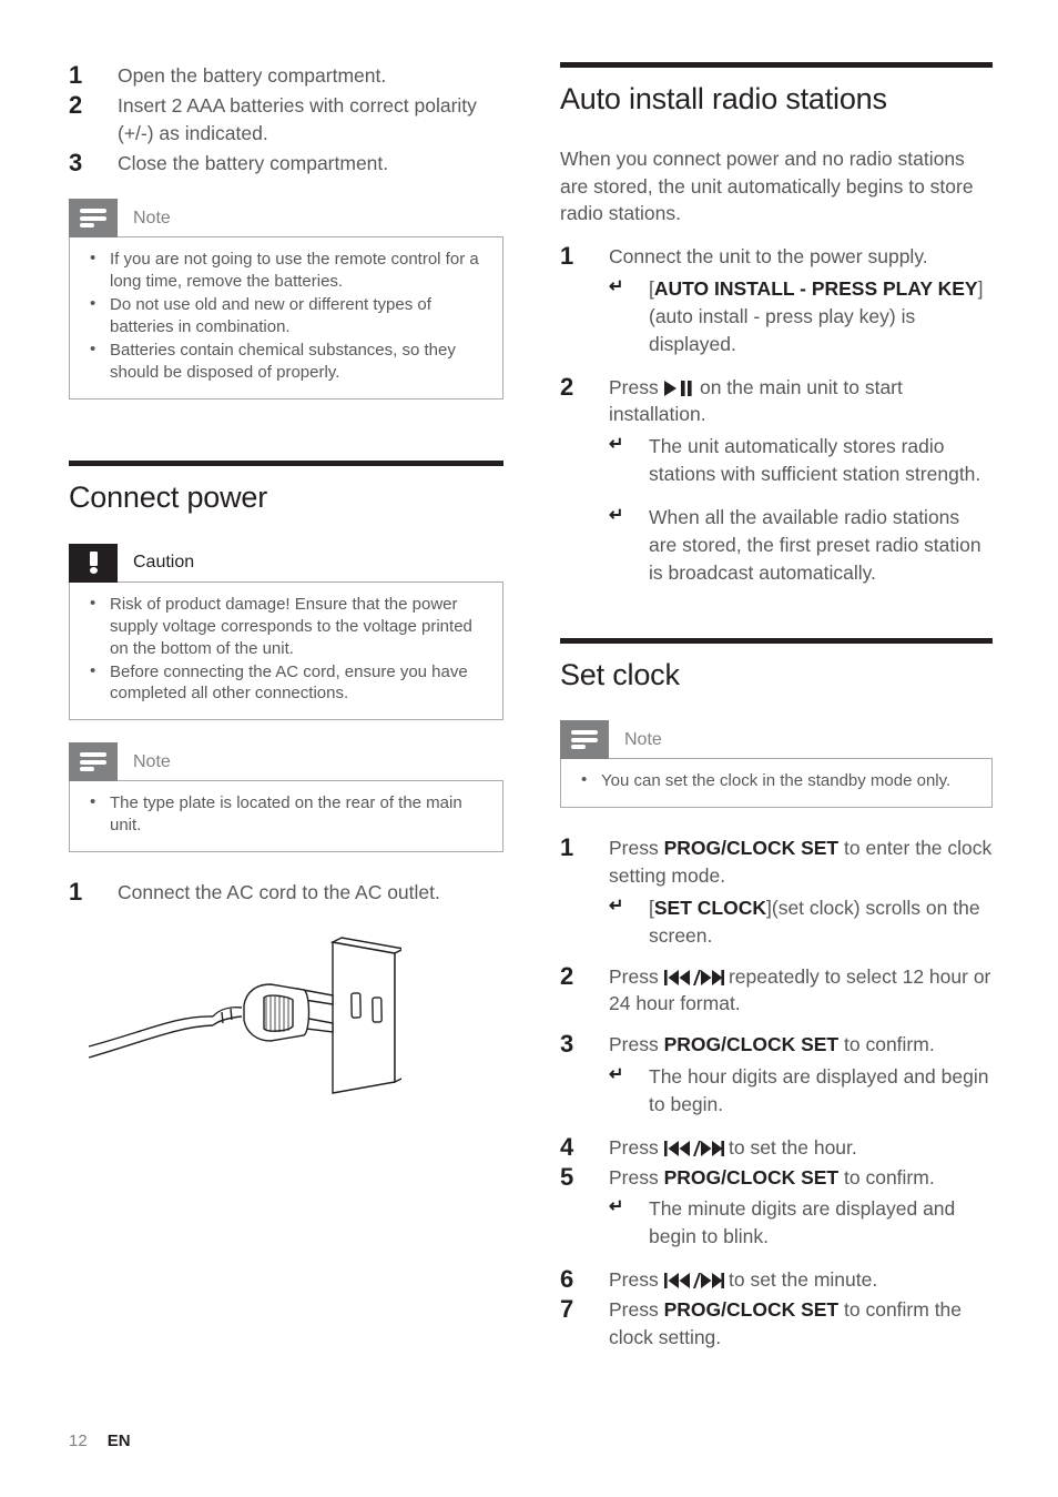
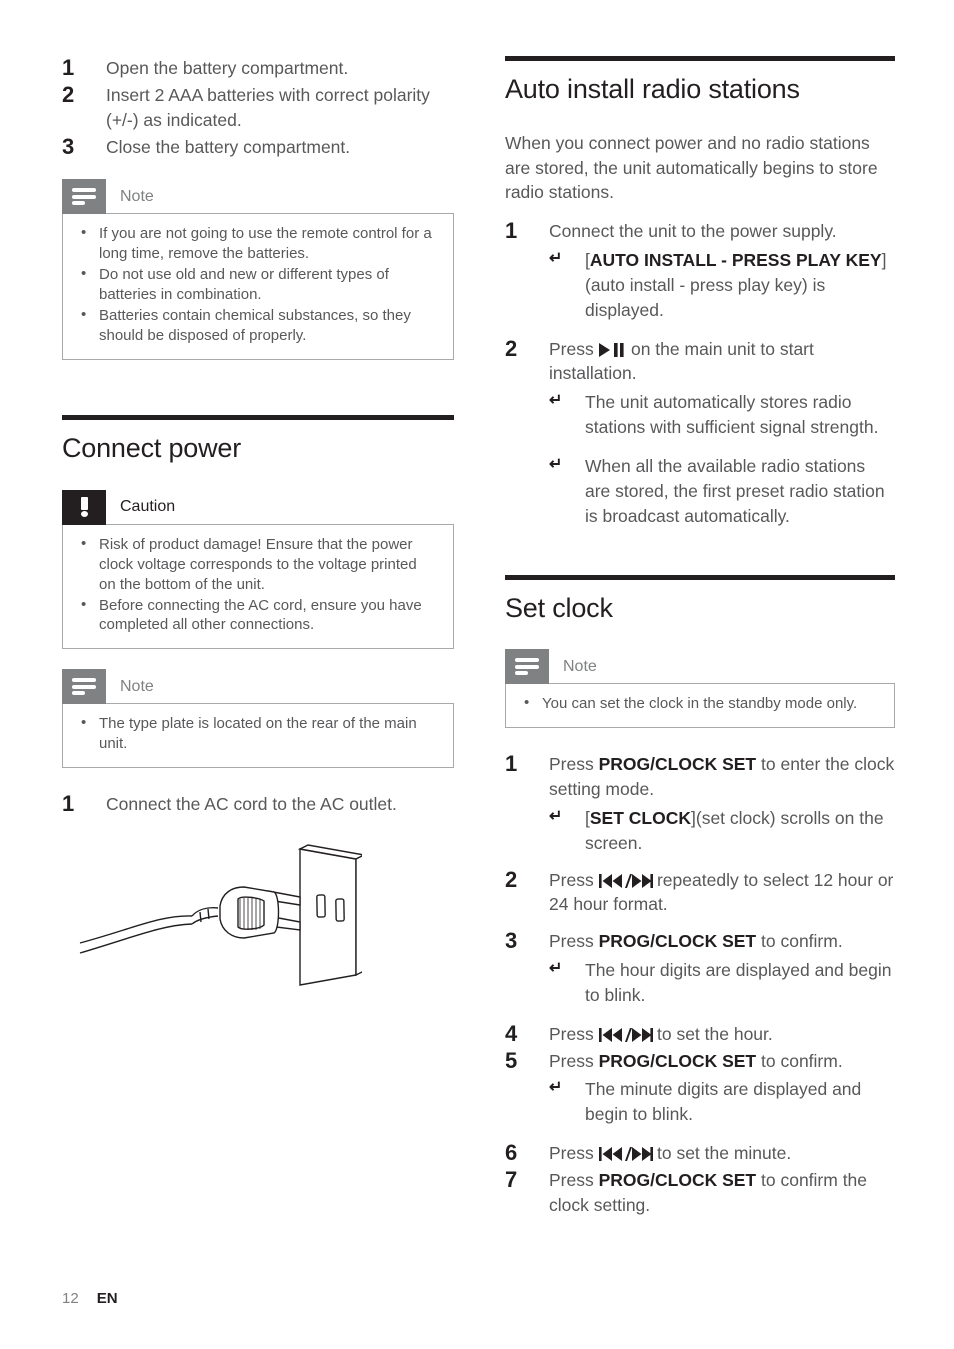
  1
  Open the battery compartment.
  2
  Insert 2 AAA batteries with correct polarity (+/-) as indicated.
  3
  Close the battery compartment.
  Note
  If you are not going to use the remote control for a long time, remove the batteries.
  Do not use old and new or different types of batteries in combination.
  Batteries contain chemical substances, so they should be disposed of properly.
  Connect power
  Caution
- Risk of product damage! Ensure that the power supply voltage corresponds to the voltage printed on the bottom of the unit.
+ Risk of product damage! Ensure that the power clock voltage corresponds to the voltage printed on the bottom of the unit.
  Before connecting the AC cord, ensure you have completed all other connections.
  Note
  The type plate is located on the rear of the main unit.
  1
  Connect the AC cord to the AC outlet.
  Auto install radio stations
  When you connect power and no radio stations are stored, the unit automatically begins to store radio stations.
  1
  Connect the unit to the power supply.
  ↵
  [AUTO INSTALL - PRESS PLAY KEY](auto install - press play key) is displayed.
  2
  Press on the main unit to start installation.
  ↵
- The unit automatically stores radio stations with sufficient station strength.
+ The unit automatically stores radio stations with sufficient signal strength.
  ↵
  When all the available radio stations are stored, the first preset radio station is broadcast automatically.
  Set clock
  Note
  You can set the clock in the standby mode only.
  1
  Press PROG/CLOCK SET to enter the clock setting mode.
  ↵
  [SET CLOCK](set clock) scrolls on the screen.
  2
  Press repeatedly to select 12 hour or 24 hour format.
  3
  Press PROG/CLOCK SET to confirm.
  ↵
- The hour digits are displayed and begin to begin.
+ The hour digits are displayed and begin to blink.
  4
  Press to set the hour.
  5
  Press PROG/CLOCK SET to confirm.
  ↵
  The minute digits are displayed and begin to blink.
  6
  Press to set the minute.
  7
  Press PROG/CLOCK SET to confirm the clock setting.
  12
  EN
